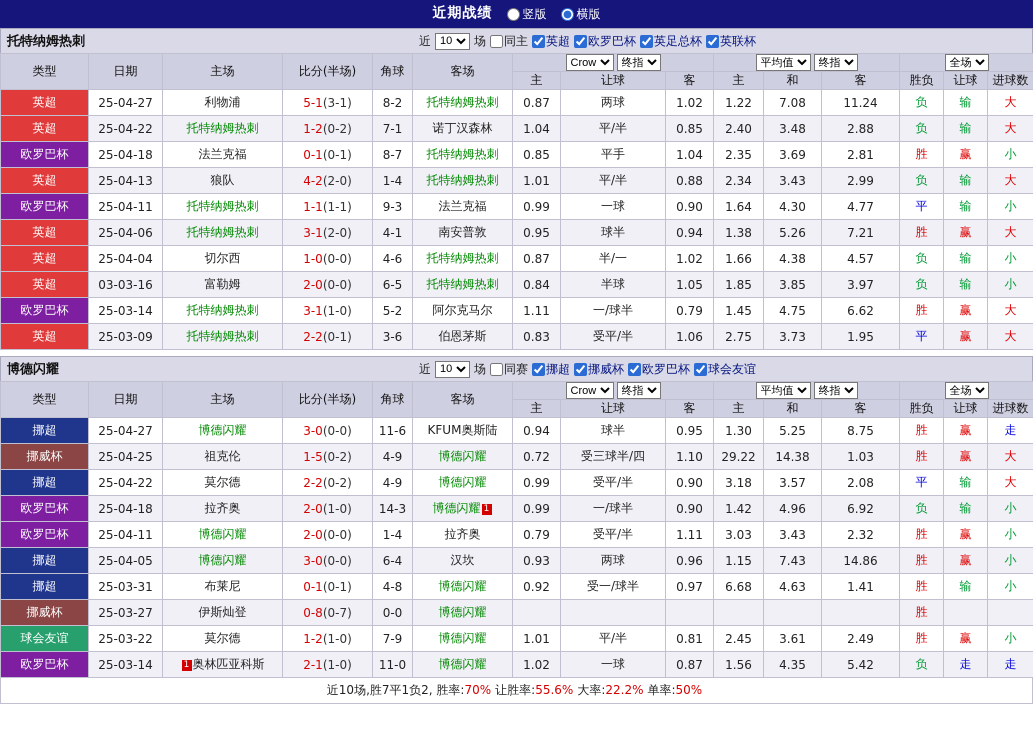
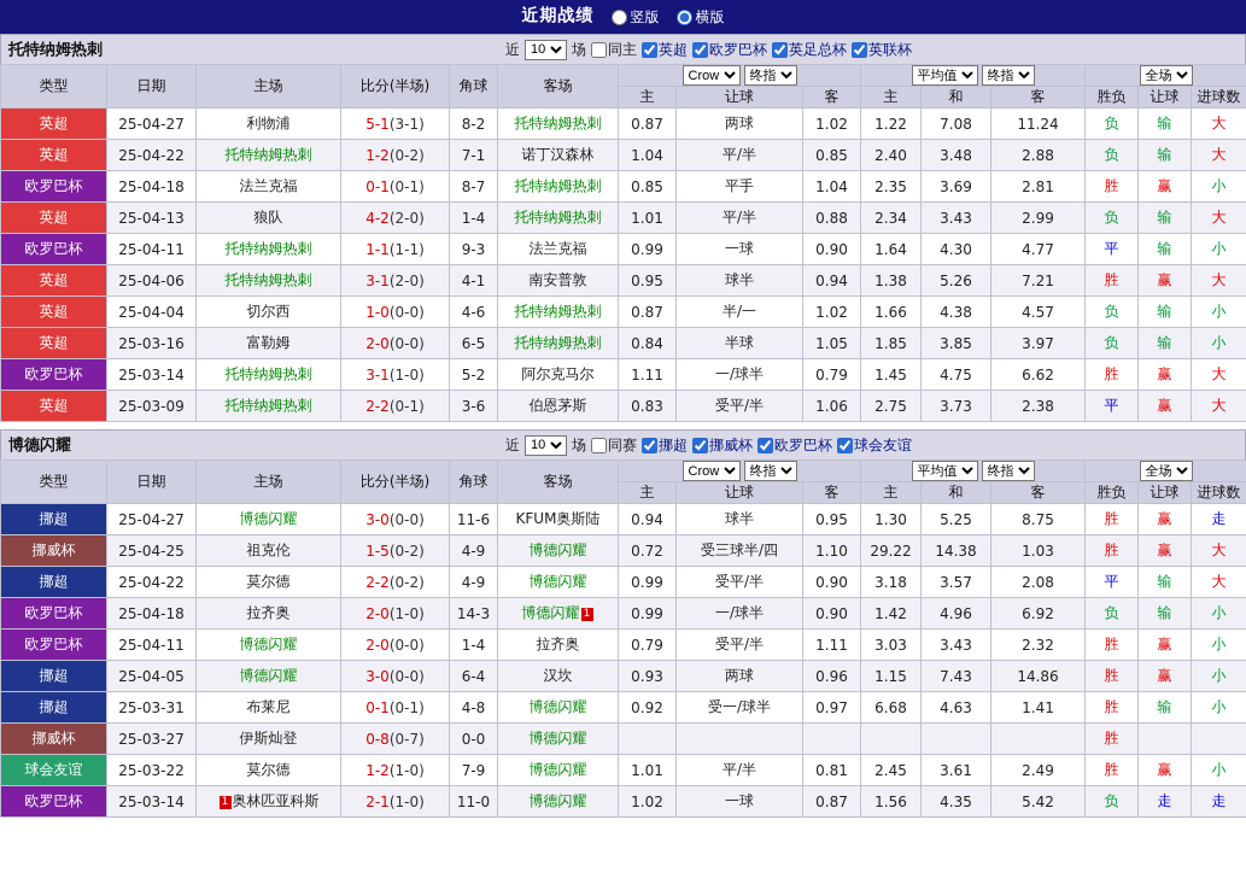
  近期战绩
  竖版
  横版
  托特纳姆热刺
  近
  10
  场
  同主
  英超
  欧罗巴杯
  英足总杯
  英联杯
  类型	日期	主场	比分(半场)	角球	客场	Crow 终指	平均值 终指	全场
  主	让球	客	主	和	客	胜负	让球	进球数
  英超	25-04-27	利物浦	5-1(3-1)	8-2	托特纳姆热刺	0.87	两球	1.02	1.22	7.08	11.24	负	输	大
  英超	25-04-22	托特纳姆热刺	1-2(0-2)	7-1	诺丁汉森林	1.04	平/半	0.85	2.40	3.48	2.88	负	输	大
  欧罗巴杯	25-04-18	法兰克福	0-1(0-1)	8-7	托特纳姆热刺	0.85	平手	1.04	2.35	3.69	2.81	胜	赢	小
  英超	25-04-13	狼队	4-2(2-0)	1-4	托特纳姆热刺	1.01	平/半	0.88	2.34	3.43	2.99	负	输	大
  欧罗巴杯	25-04-11	托特纳姆热刺	1-1(1-1)	9-3	法兰克福	0.99	一球	0.90	1.64	4.30	4.77	平	输	小
  英超	25-04-06	托特纳姆热刺	3-1(2-0)	4-1	南安普敦	0.95	球半	0.94	1.38	5.26	7.21	胜	赢	大
  英超	25-04-04	切尔西	1-0(0-0)	4-6	托特纳姆热刺	0.87	半/一	1.02	1.66	4.38	4.57	负	输	小
- 英超	03-03-16	富勒姆	2-0(0-0)	6-5	托特纳姆热刺	0.84	半球	1.05	1.85	3.85	3.97	负	输	小
+ 英超	25-03-16	富勒姆	2-0(0-0)	6-5	托特纳姆热刺	0.84	半球	1.05	1.85	3.85	3.97	负	输	小
  欧罗巴杯	25-03-14	托特纳姆热刺	3-1(1-0)	5-2	阿尔克马尔	1.11	一/球半	0.79	1.45	4.75	6.62	胜	赢	大
- 英超	25-03-09	托特纳姆热刺	2-2(0-1)	3-6	伯恩茅斯	0.83	受平/半	1.06	2.75	3.73	1.95	平	赢	大
+ 英超	25-03-09	托特纳姆热刺	2-2(0-1)	3-6	伯恩茅斯	0.83	受平/半	1.06	2.75	3.73	2.38	平	赢	大
  博德闪耀
  近
  10
  场
  同赛
  挪超
  挪威杯
  欧罗巴杯
  球会友谊
  类型	日期	主场	比分(半场)	角球	客场	Crow 终指	平均值 终指	全场
  主	让球	客	主	和	客	胜负	让球	进球数
  挪超	25-04-27	博德闪耀	3-0(0-0)	11-6	KFUM奥斯陆	0.94	球半	0.95	1.30	5.25	8.75	胜	赢	走
  挪威杯	25-04-25	祖克伦	1-5(0-2)	4-9	博德闪耀	0.72	受三球半/四	1.10	29.22	14.38	1.03	胜	赢	大
  挪超	25-04-22	莫尔德	2-2(0-2)	4-9	博德闪耀	0.99	受平/半	0.90	3.18	3.57	2.08	平	输	大
  欧罗巴杯	25-04-18	拉齐奥	2-0(1-0)	14-3	博德闪耀 1	0.99	一/球半	0.90	1.42	4.96	6.92	负	输	小
  欧罗巴杯	25-04-11	博德闪耀	2-0(0-0)	1-4	拉齐奥	0.79	受平/半	1.11	3.03	3.43	2.32	胜	赢	小
  挪超	25-04-05	博德闪耀	3-0(0-0)	6-4	汉坎	0.93	两球	0.96	1.15	7.43	14.86	胜	赢	小
  挪超	25-03-31	布莱尼	0-1(0-1)	4-8	博德闪耀	0.92	受一/球半	0.97	6.68	4.63	1.41	胜	输	小
  挪威杯	25-03-27	伊斯灿登	0-8(0-7)	0-0	博德闪耀							胜
  球会友谊	25-03-22	莫尔德	1-2(1-0)	7-9	博德闪耀	1.01	平/半	0.81	2.45	3.61	2.49	胜	赢	小
  欧罗巴杯	25-03-14	1 奥林匹亚科斯	2-1(1-0)	11-0	博德闪耀	1.02	一球	0.87	1.56	4.35	5.42	负	走	走
- 近10场,胜7平1负2, 胜率:70% 让胜率:55.6% 大率:22.2% 单率:50%
